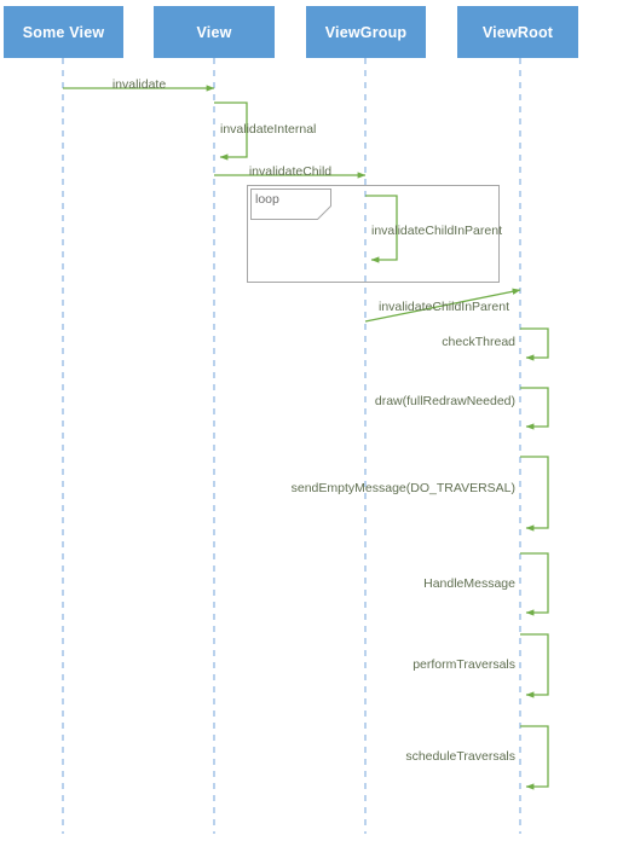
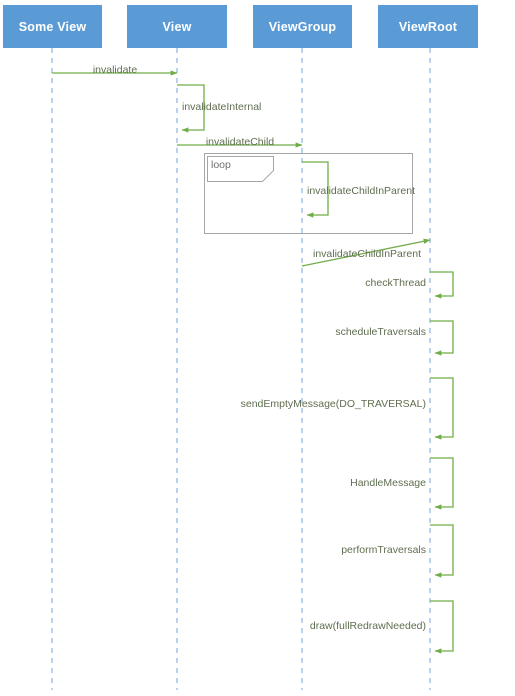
  Some View
  View
  ViewGroup
  ViewRoot
  loop
  invalidate
  invalidateInternal
  invalidateChild
  invalidateChildInParent
  invalidateChildInParent
  checkThread
- draw(fullRedrawNeeded)
+ scheduleTraversals
  sendEmptyMessage(DO_TRAVERSAL)
  HandleMessage
  performTraversals
- scheduleTraversals
+ draw(fullRedrawNeeded)
